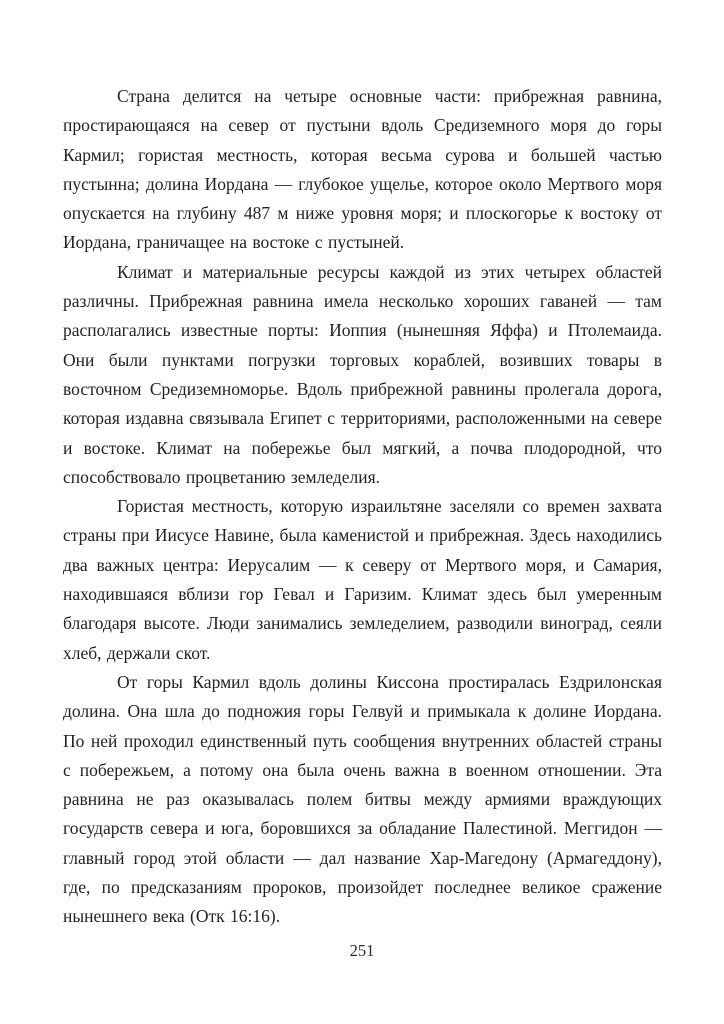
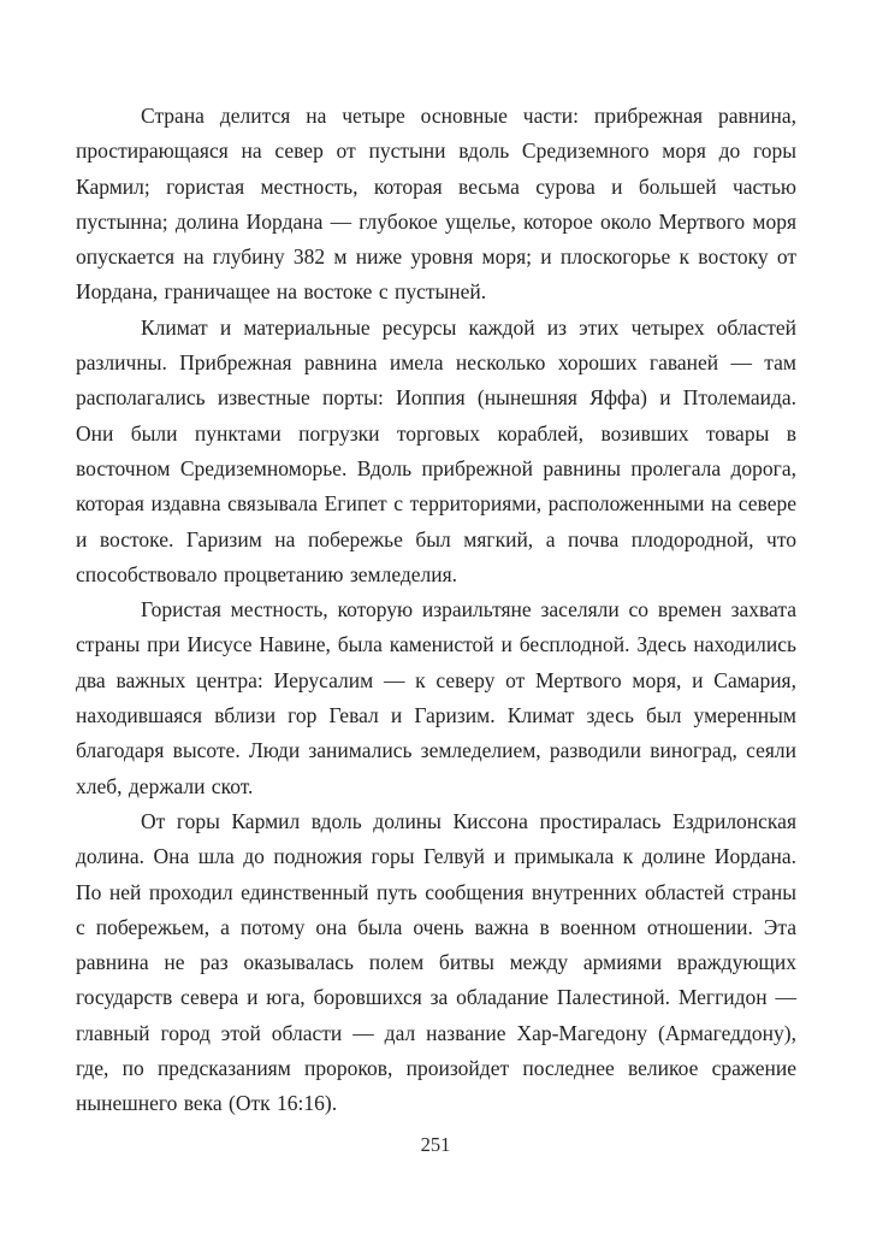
- Страна делится на четыре основные части: прибрежная равнина, простирающаяся на север от пустыни вдоль Средиземного моря до горы Кармил; гористая местность, которая весьма сурова и большей частью пустынна; долина Иордана — глубокое ущелье, которое около Мертвого моря опускается на глубину 487 м ниже уровня моря; и плоскогорье к востоку от Иордана, граничащее на востоке с пустыней.
+ Страна делится на четыре основные части: прибрежная равнина, простирающаяся на север от пустыни вдоль Средиземного моря до горы Кармил; гористая местность, которая весьма сурова и большей частью пустынна; долина Иордана — глубокое ущелье, которое около Мертвого моря опускается на глубину 382 м ниже уровня моря; и плоскогорье к востоку от Иордана, граничащее на востоке с пустыней.
- Климат и материальные ресурсы каждой из этих четырех областей различны. Прибрежная равнина имела несколько хороших гаваней — там располагались известные порты: Иоппия (нынешняя Яффа) и Птолемаида. Они были пунктами погрузки торговых кораблей, возивших товары в восточном Средиземноморье. Вдоль прибрежной равнины пролегала дорога, которая издавна связывала Египет с территориями, расположенными на севере и востоке. Климат на побережье был мягкий, а почва плодородной, что способствовало процветанию земледелия.
+ Климат и материальные ресурсы каждой из этих четырех областей различны. Прибрежная равнина имела несколько хороших гаваней — там располагались известные порты: Иоппия (нынешняя Яффа) и Птолемаида. Они были пунктами погрузки торговых кораблей, возивших товары в восточном Средиземноморье. Вдоль прибрежной равнины пролегала дорога, которая издавна связывала Египет с территориями, расположенными на севере и востоке. Гаризим на побережье был мягкий, а почва плодородной, что способствовало процветанию земледелия.
- Гористая местность, которую израильтяне заселяли со времен захвата страны при Иисусе Навине, была каменистой и прибрежная. Здесь находились два важных центра: Иерусалим — к северу от Мертвого моря, и Самария, находившаяся вблизи гор Гевал и Гаризим. Климат здесь был умеренным благодаря высоте. Люди занимались земледелием, разводили виноград, сеяли хлеб, держали скот.
+ Гористая местность, которую израильтяне заселяли со времен захвата страны при Иисусе Навине, была каменистой и бесплодной. Здесь находились два важных центра: Иерусалим — к северу от Мертвого моря, и Самария, находившаяся вблизи гор Гевал и Гаризим. Климат здесь был умеренным благодаря высоте. Люди занимались земледелием, разводили виноград, сеяли хлеб, держали скот.
  От горы Кармил вдоль долины Киссона простиралась Ездрилонская долина. Она шла до подножия горы Гелвуй и примыкала к долине Иордана. По ней проходил единственный путь сообщения внутренних областей страны с побережьем, а потому она была очень важна в военном отношении. Эта равнина не раз оказывалась полем битвы между армиями враждующих государств севера и юга, боровшихся за обладание Палестиной. Меггидон — главный город этой области — дал название Хар-Магедону (Армагеддону), где, по предсказаниям пророков, произойдет последнее великое сражение нынешнего века (Отк 16:16).
  251
